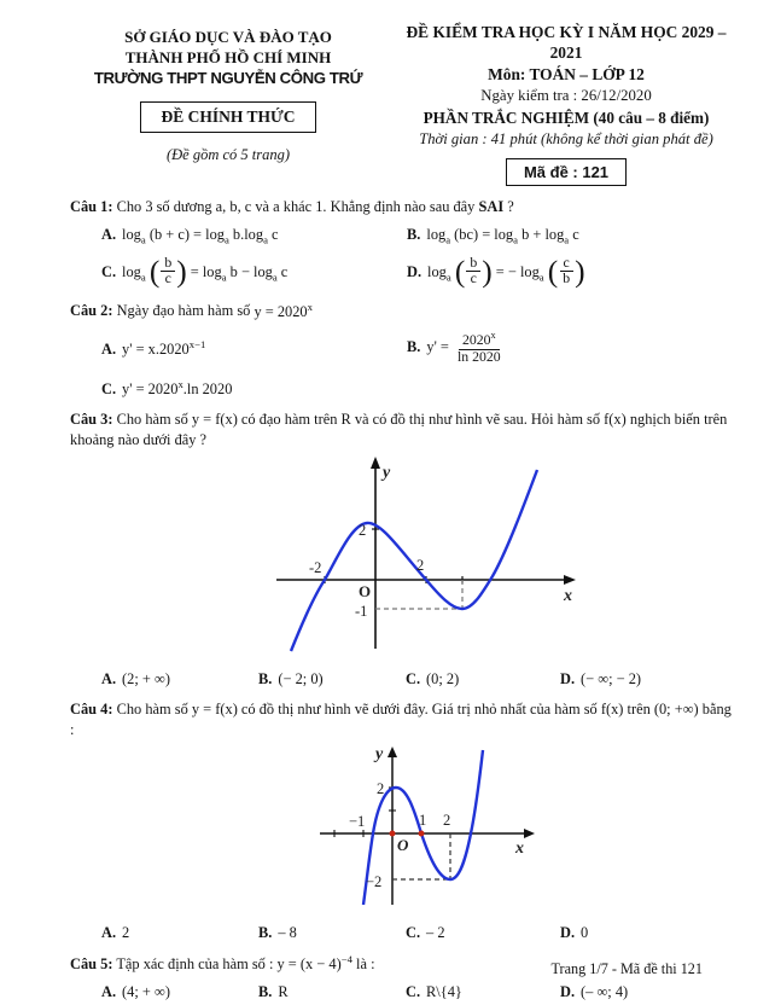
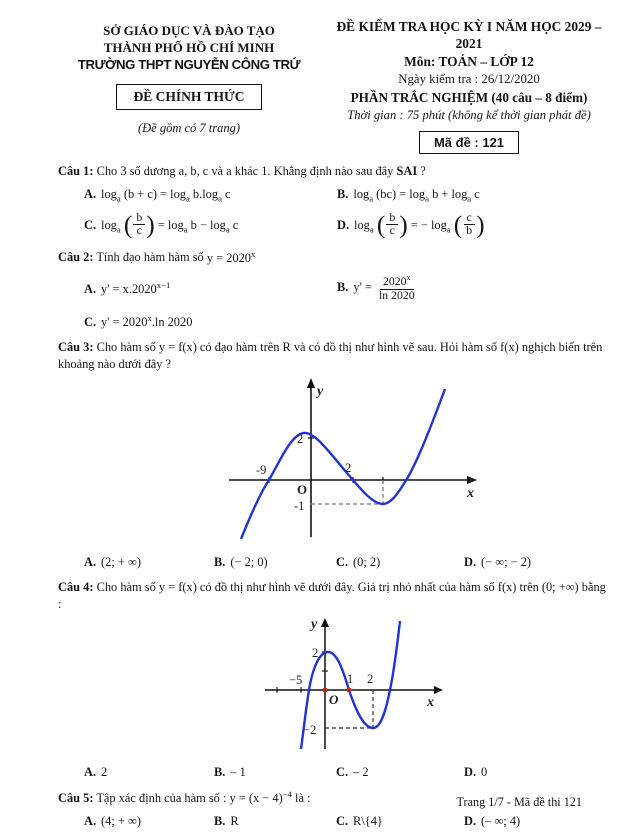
  SỞ GIÁO DỤC VÀ ĐÀO TẠO
  THÀNH PHỐ HỒ CHÍ MINH
  TRƯỜNG THPT NGUYỄN CÔNG TRỨ
  ĐỀ CHÍNH THỨC
- (Đề gồm có 5 trang)
+ (Đề gồm có 7 trang)
  ĐỀ KIỂM TRA HỌC KỲ I NĂM HỌC 2029 – 2021
  Môn: TOÁN – LỚP 12
  Ngày kiểm tra : 26/12/2020
  PHẦN TRẮC NGHIỆM (40 câu – 8 điểm)
- Thời gian : 41 phút (không kể thời gian phát đề)
+ Thời gian : 75 phút (không kể thời gian phát đề)
  Mã đề : 121
  Câu 1: Cho 3 số dương a, b, c và a khác 1. Khẳng định nào sau đây SAI ?
  A. loga (b + c) = loga b.loga c
  B. loga (bc) = loga b + loga c
  C. loga (
  b
  c
  ) = loga b − loga c
  D. loga (
  b
  c
  ) = − loga (
  c
  b
  )
- Câu 2: Ngày đạo hàm hàm số y = 2020x
+ Câu 2: Tính đạo hàm hàm số y = 2020x
  A. y' = x.2020x−1
  B. y' =
  2020x
  ln 2020
  C. y' = 2020x.ln 2020
  Câu 3: Cho hàm số y = f(x) có đạo hàm trên R và có đồ thị như hình vẽ sau. Hỏi hàm số f(x) nghịch biến trên khoảng nào dưới đây ?
  y
  x
  O
- -2
+ -9
  2
  2
  -1
  A. (2; + ∞)
  B. (− 2; 0)
  C. (0; 2)
  D. (− ∞; − 2)
  Câu 4: Cho hàm số y = f(x) có đồ thị như hình vẽ dưới đây. Giá trị nhỏ nhất của hàm số f(x) trên (0; +∞) bằng :
  y
  x
  O
- −1
+ −5
  1
  2
  2
  −2
  A. 2
- B. – 8
+ B. – 1
  C. – 2
  D. 0
  Câu 5: Tập xác định của hàm số : y = (x − 4)−4 là :
  A. (4; + ∞)
  B. R
  C. R\{4}
  D. (– ∞; 4)
  Trang 1/7 - Mã đề thi 121
